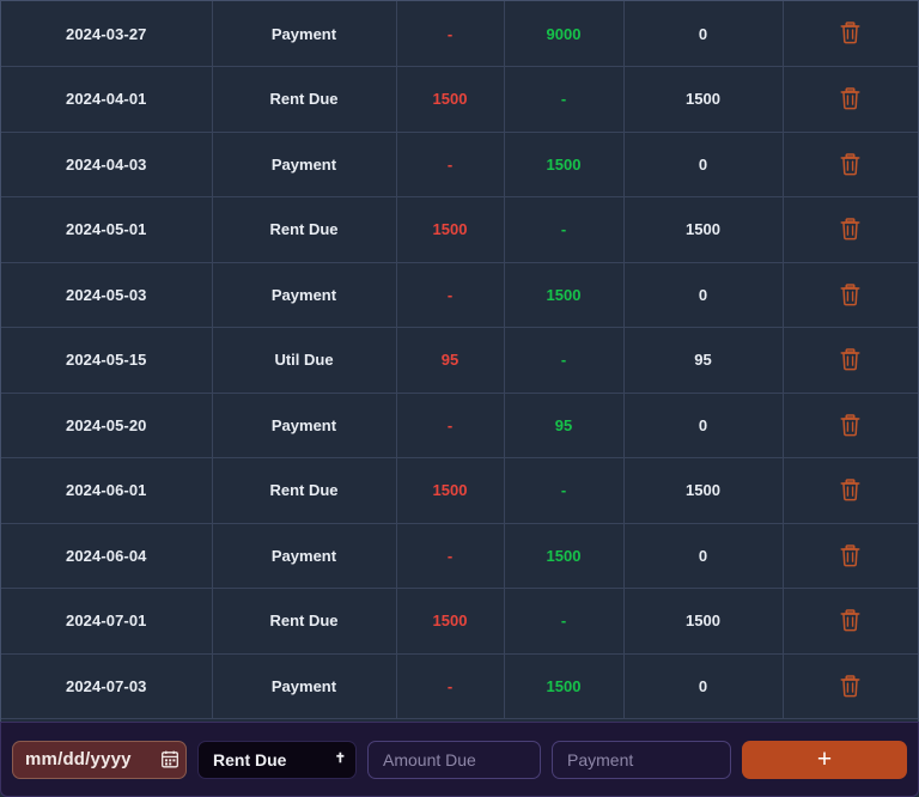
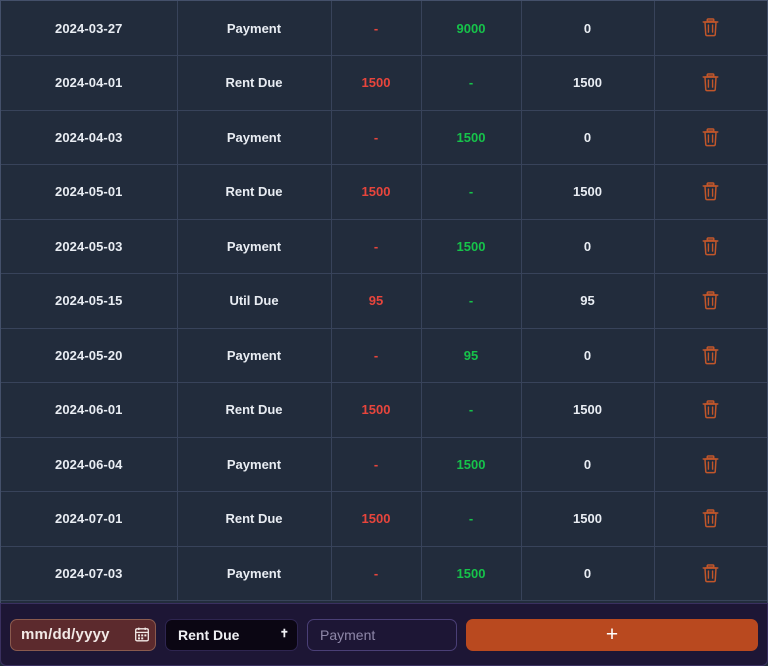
  2024-03-27	Payment	-	9000	0
  2024-04-01	Rent Due	1500	-	1500
  2024-04-03	Payment	-	1500	0
  2024-05-01	Rent Due	1500	-	1500
  2024-05-03	Payment	-	1500	0
  2024-05-15	Util Due	95	-	95
  2024-05-20	Payment	-	95	0
  2024-06-01	Rent Due	1500	-	1500
  2024-06-04	Payment	-	1500	0
  2024-07-01	Rent Due	1500	-	1500
  2024-07-03	Payment	-	1500	0
  mm/dd/yyyy
  Rent Due
  ✝
- Amount Due
  Payment
  +
